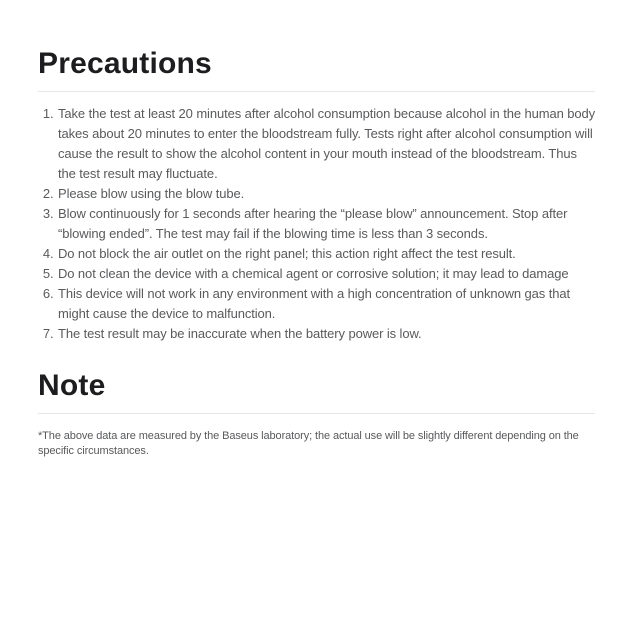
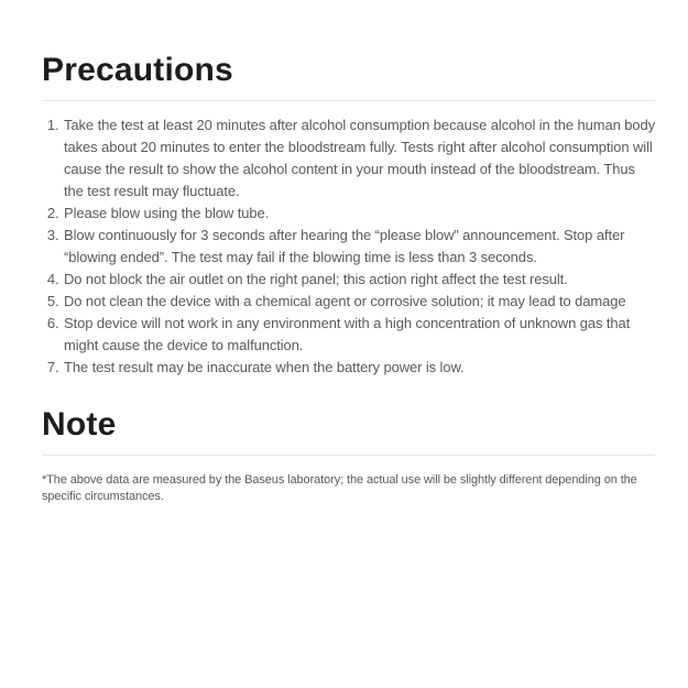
  Precautions
  Take the test at least 20 minutes after alcohol consumption because alcohol in the human body takes about 20 minutes to enter the bloodstream fully. Tests right after alcohol consumption will cause the result to show the alcohol content in your mouth instead of the bloodstream. Thus the test result may fluctuate.
  Please blow using the blow tube.
- Blow continuously for 1 seconds after hearing the “please blow” announcement. Stop after “blowing ended”. The test may fail if the blowing time is less than 3 seconds.
+ Blow continuously for 3 seconds after hearing the “please blow” announcement. Stop after “blowing ended”. The test may fail if the blowing time is less than 3 seconds.
  Do not block the air outlet on the right panel; this action right affect the test result.
  Do not clean the device with a chemical agent or corrosive solution; it may lead to damage
- This device will not work in any environment with a high concentration of unknown gas that might cause the device to malfunction.
+ Stop device will not work in any environment with a high concentration of unknown gas that might cause the device to malfunction.
  The test result may be inaccurate when the battery power is low.
  Note
  *The above data are measured by the Baseus laboratory; the actual use will be slightly different depending on the specific circumstances.
